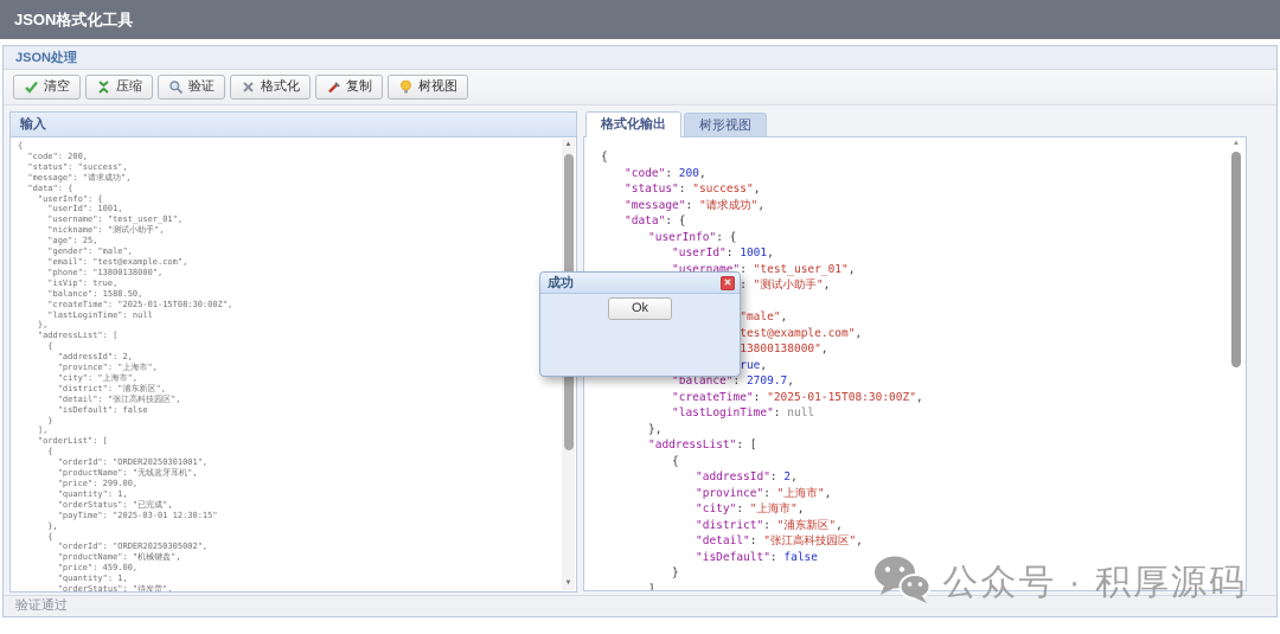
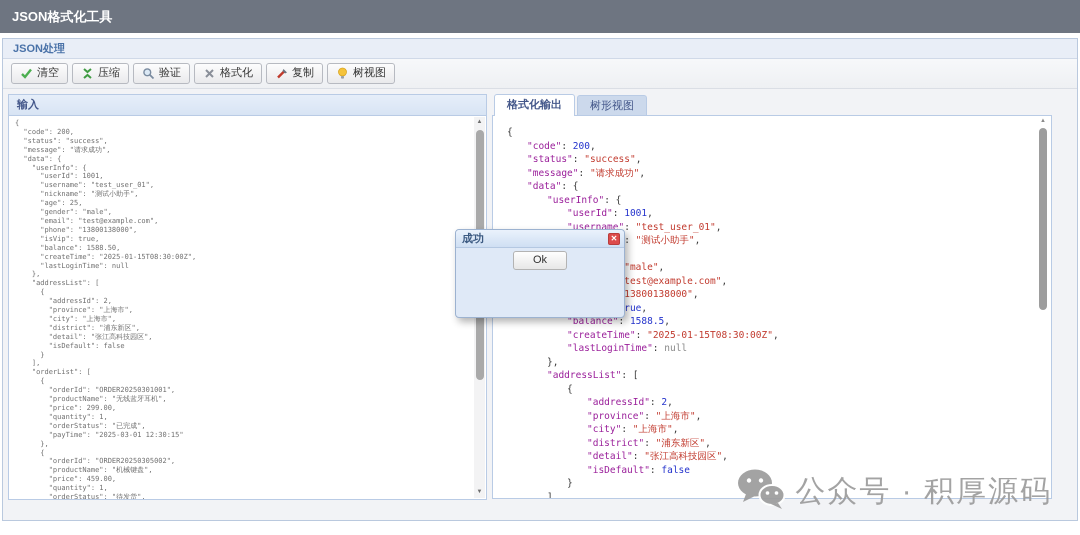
  JSON格式化工具
  JSON处理
  清空
  压缩
  验证
  格式化
  复制
  树视图
  输入
  {
  "code": 200,
  "status": "success",
  "message": "请求成功",
  "data": {
  "userInfo": {
  "userId": 1001,
  "username": "test_user_01",
  "nickname": "测试小助手",
  "age": 25,
  "gender": "male",
  "email": "test@example.com",
  "phone": "13800138000",
  "isVip": true,
  "balance": 1588.50,
  "createTime": "2025-01-15T08:30:00Z",
  "lastLoginTime": null
  },
  "addressList": [
  {
  "addressId": 2,
  "province": "上海市",
  "city": "上海市",
  "district": "浦东新区",
  "detail": "张江高科技园区",
  "isDefault": false
  }
  ],
  "orderList": [
  {
  "orderId": "ORDER20250301001",
  "productName": "无线蓝牙耳机",
  "price": 299.00,
  "quantity": 1,
  "orderStatus": "已完成",
  "payTime": "2025-03-01 12:30:15"
  },
  {
  "orderId": "ORDER20250305002",
  "productName": "机械键盘",
  "price": 459.00,
  "quantity": 1,
  "orderStatus": "待发货",
  格式化输出
  树形视图
  {
  "code": 200,
  "status": "success",
  "message": "请求成功",
  "data": {
  "userInfo": {
  "userId": 1001,
  "username": "test_user_01",
- "balance": 2709.7,
+ "balance": 1588.5,
  "createTime": "2025-01-15T08:30:00Z",
  "lastLoginTime": null
  },
  "addressList": [
  {
  "addressId": 2,
  "province": "上海市",
  "city": "上海市",
  "district": "浦东新区",
  "detail": "张江高科技园区",
  "isDefault": false
  }
  ],
- 验证通过
  成功
  ✕
  Ok
  公众号 · 积厚源码
